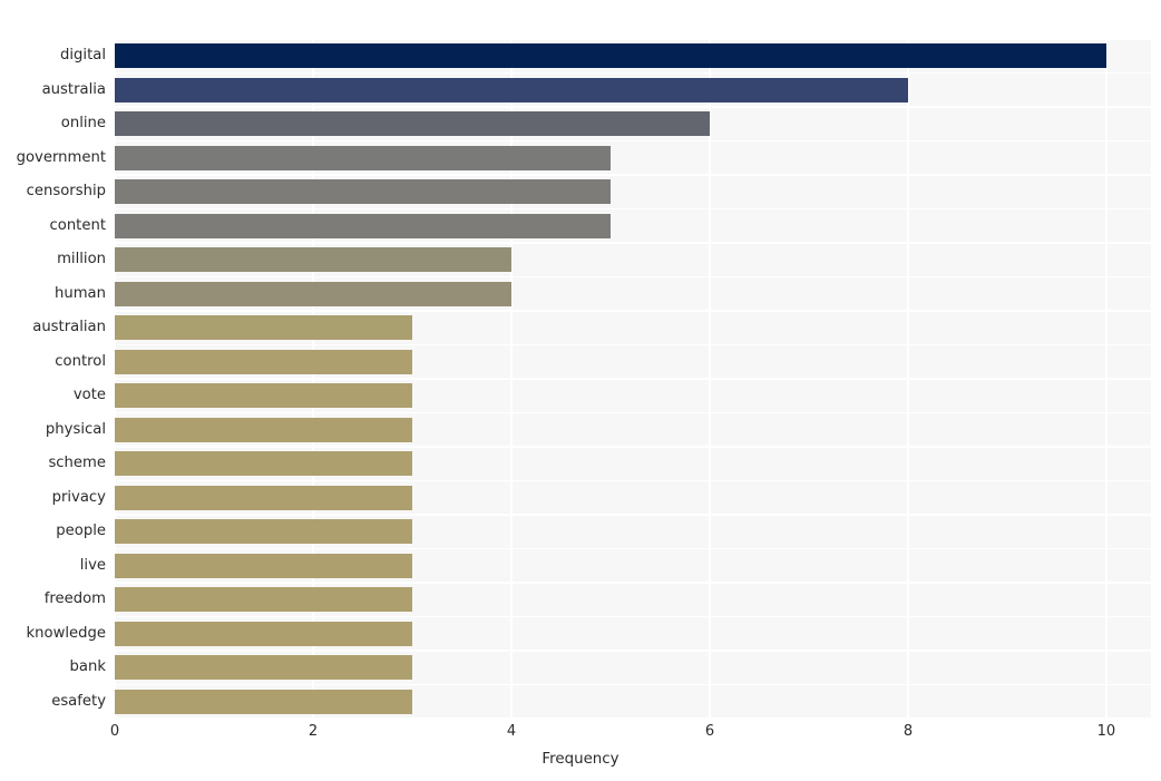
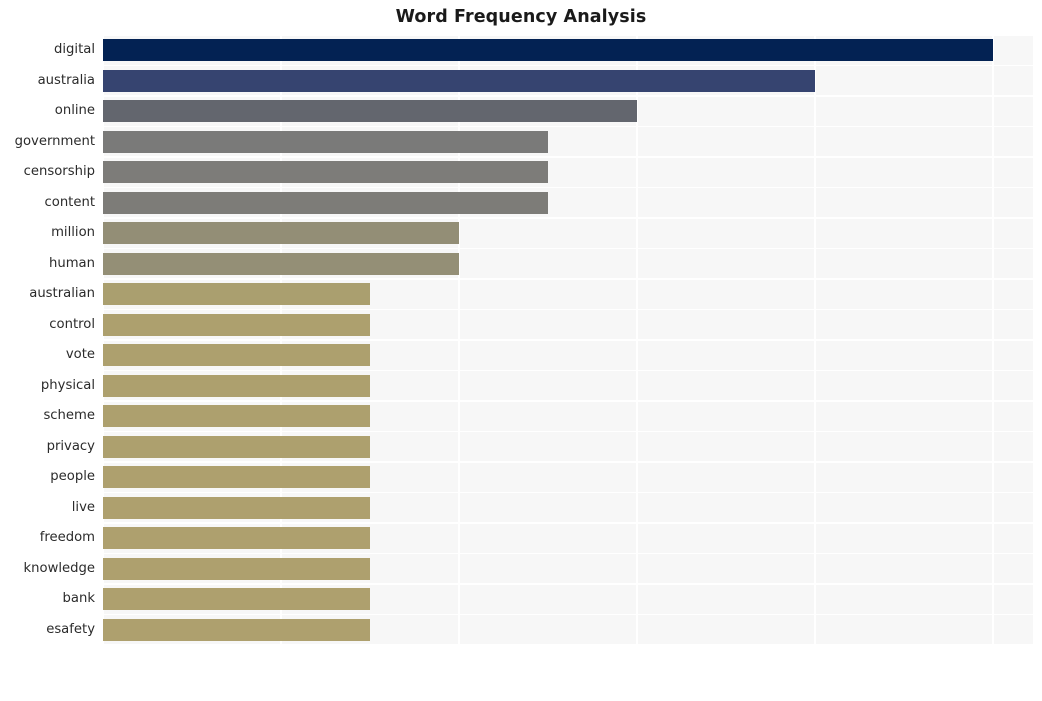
+ Word Frequency Analysis
  digital
  australia
  online
  government
  censorship
  content
  million
  human
  australian
  control
  vote
  physical
  scheme
  privacy
  people
  live
  freedom
  knowledge
  bank
  esafety
- 0
- 2
- 4
- 6
- 8
- 10
- Frequency
